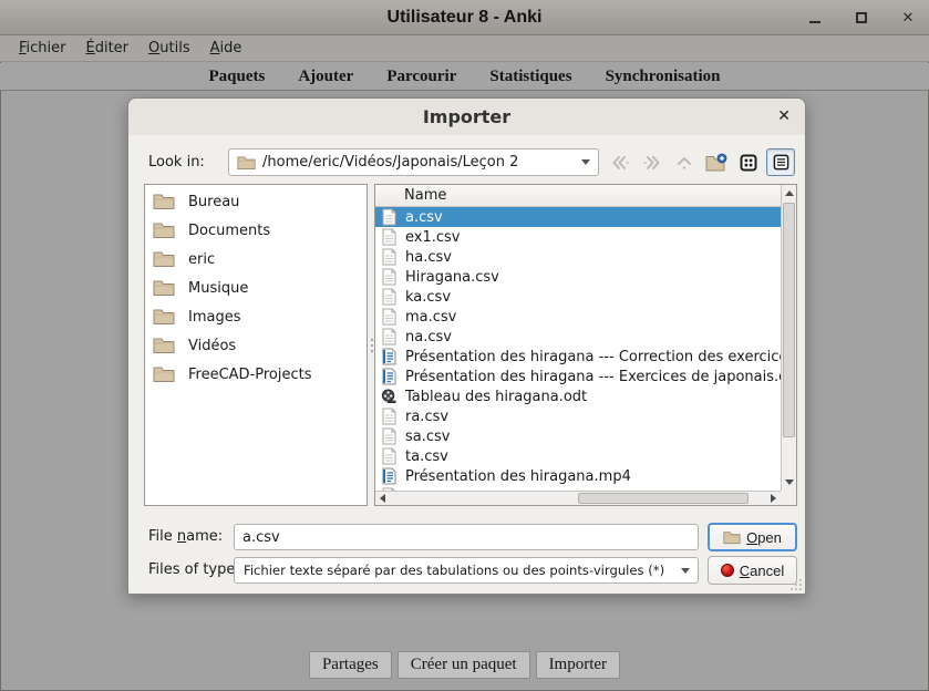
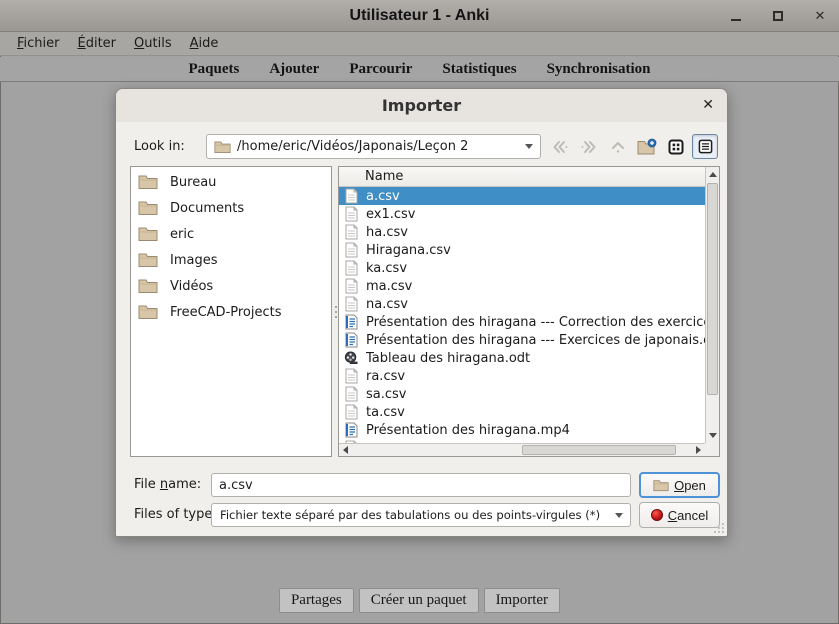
- Utilisateur 8 - Anki
+ Utilisateur 1 - Anki
  ✕
  Fichier
  Éditer
  Outils
  Aide
  Paquets
  Ajouter
  Parcourir
  Statistiques
  Synchronisation
  Partages
  Créer un paquet
  Importer
  Importer
  ✕
  Look in:
  /home/eric/Vidéos/Japonais/Leçon 2
  Bureau
  Documents
  eric
- Musique
  Images
  Vidéos
  FreeCAD-Projects
  Name
  a.csv
  ex1.csv
  ha.csv
  Hiragana.csv
  ka.csv
  ma.csv
  na.csv
  Présentation des hiragana --- Correction des exercic
  Présentation des hiragana --- Exercices de japonais.
  Tableau des hiragana.odt
  ra.csv
  sa.csv
  ta.csv
  Présentation des hiragana.mp4
  File name:
  a.csv
  Open
  Files of type
  Fichier texte séparé par des tabulations ou des points-virgules (*)
  Cancel
